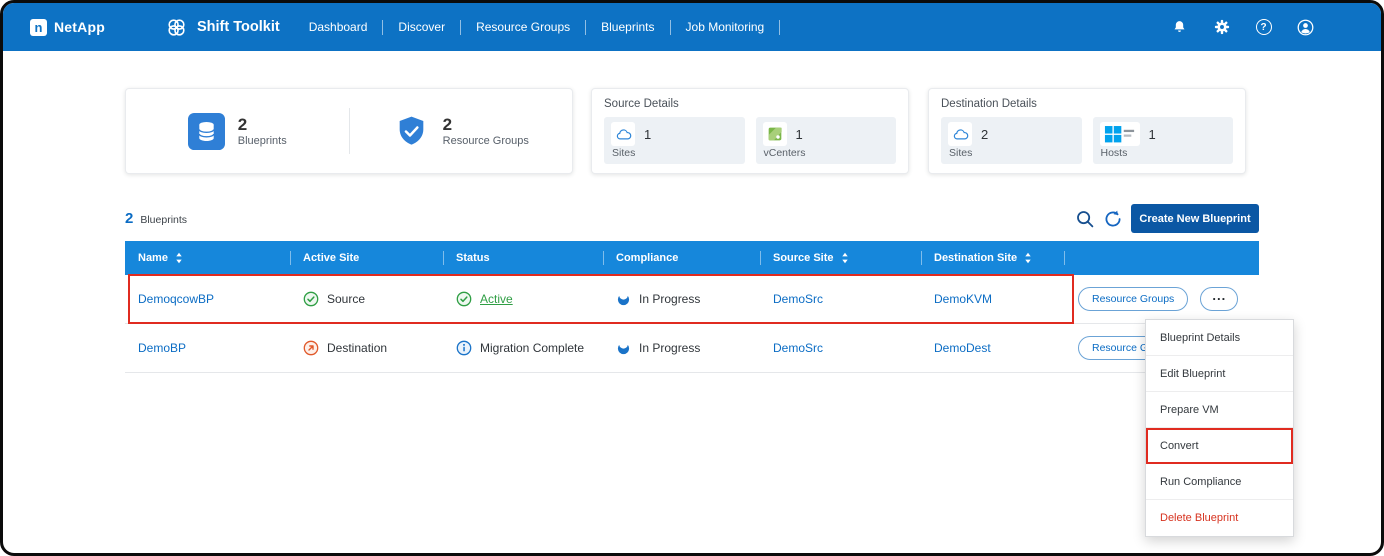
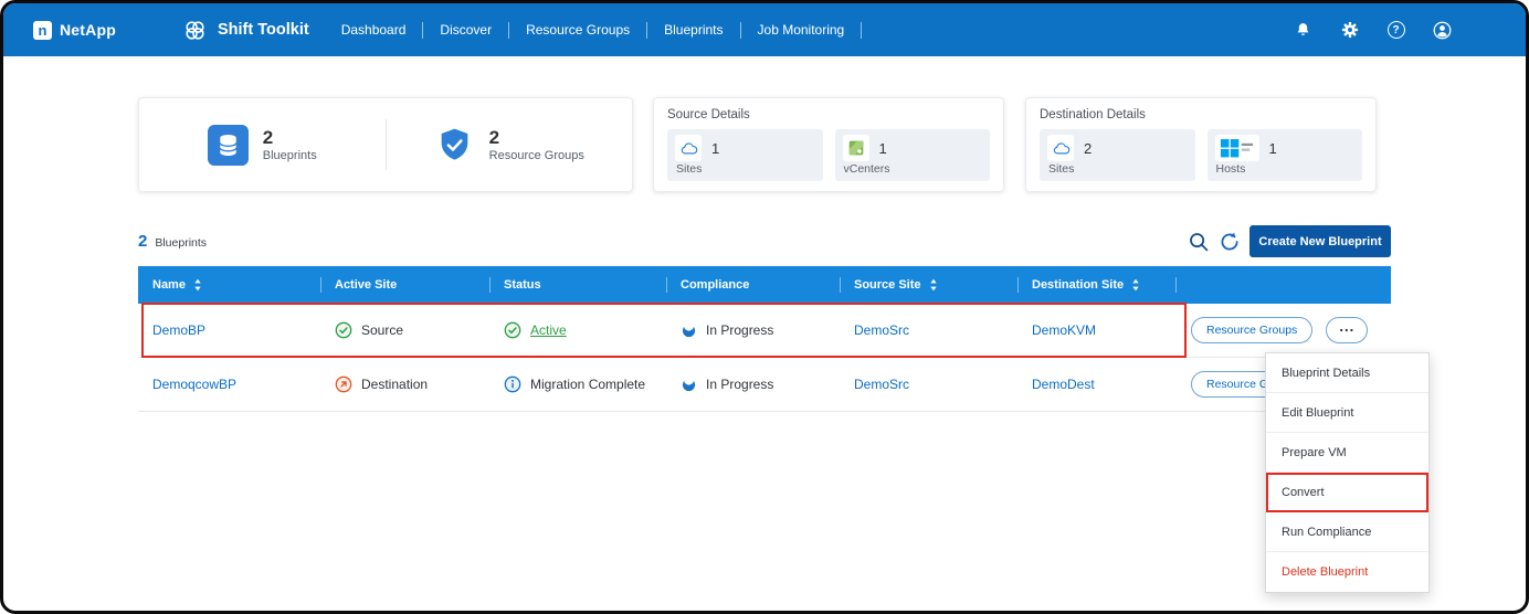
  n
  NetApp
  Shift Toolkit
  Dashboard
  Discover
  Resource Groups
  Blueprints
  Job Monitoring
  ?
  2
  Blueprints
  2
  Resource Groups
  Source Details
  1
  Sites
  1
  vCenters
  Destination Details
  2
  Sites
  1
  Hosts
  2
  Blueprints
  Create New Blueprint
  Name
  Active Site
  Status
  Compliance
  Source Site
  Destination Site
- DemoqcowBP
+ DemoBP
  Source
  Active
  In Progress
  DemoSrc
  DemoKVM
  Resource Groups
  ...
- DemoBP
+ DemoqcowBP
  Destination
  Migration Complete
  In Progress
  DemoSrc
  DemoDest
  Blueprint Details
  Edit Blueprint
  Prepare VM
  Convert
  Run Compliance
  Delete Blueprint
